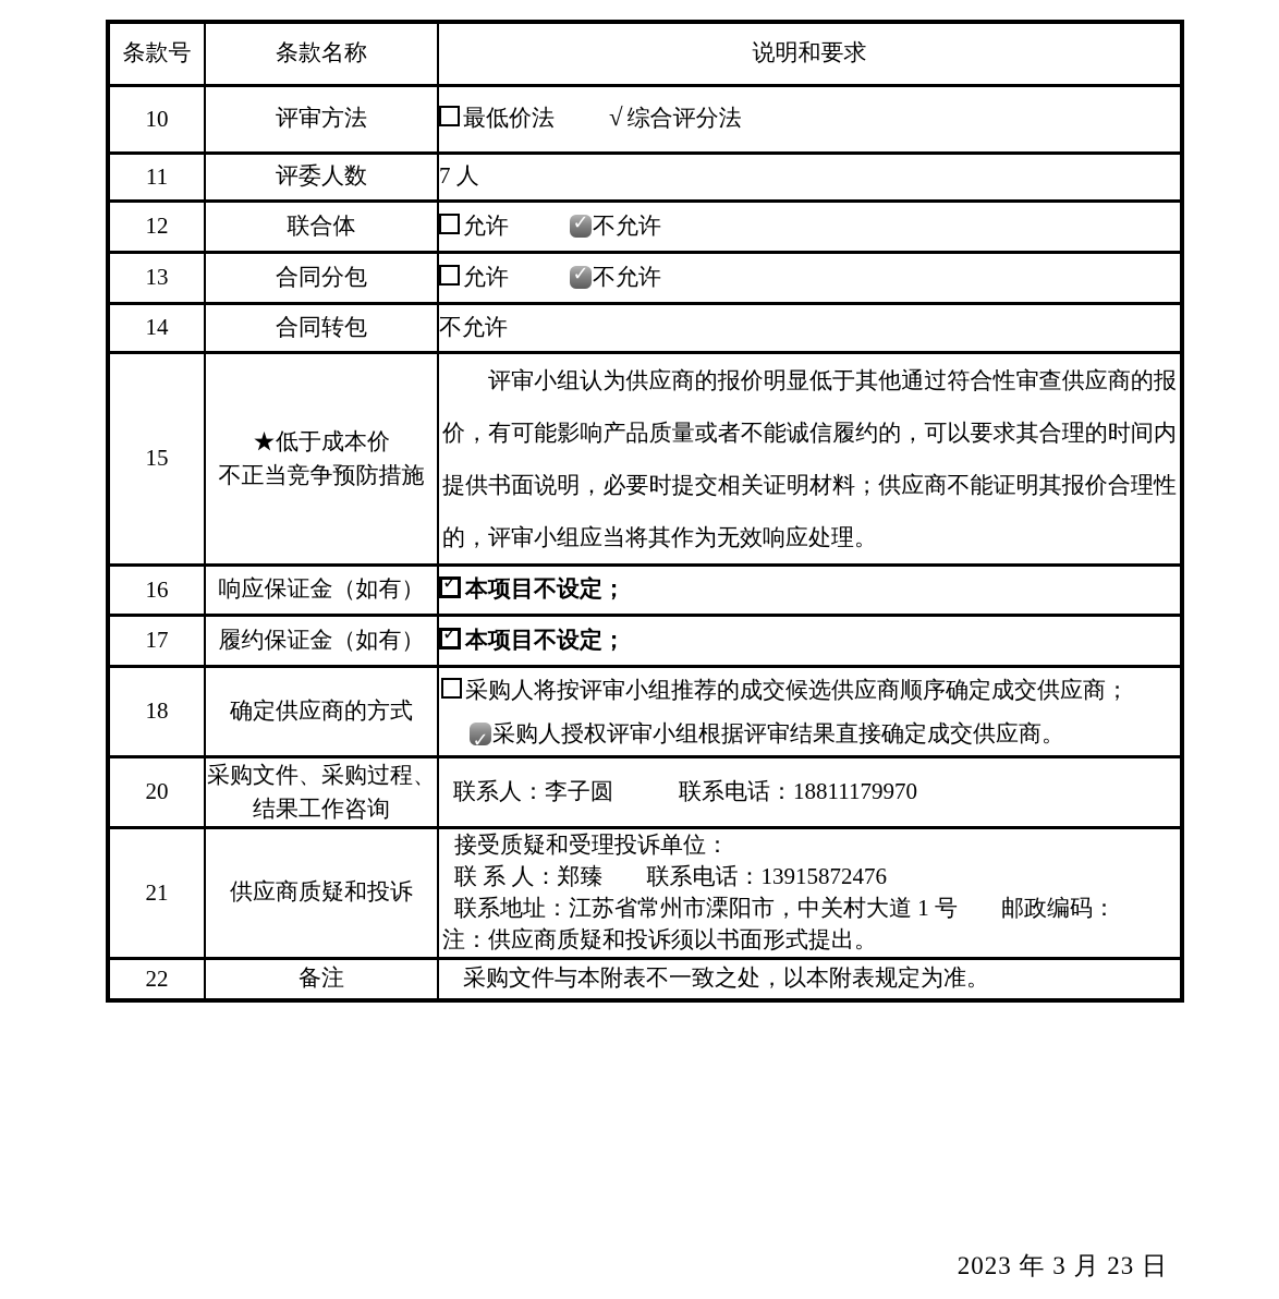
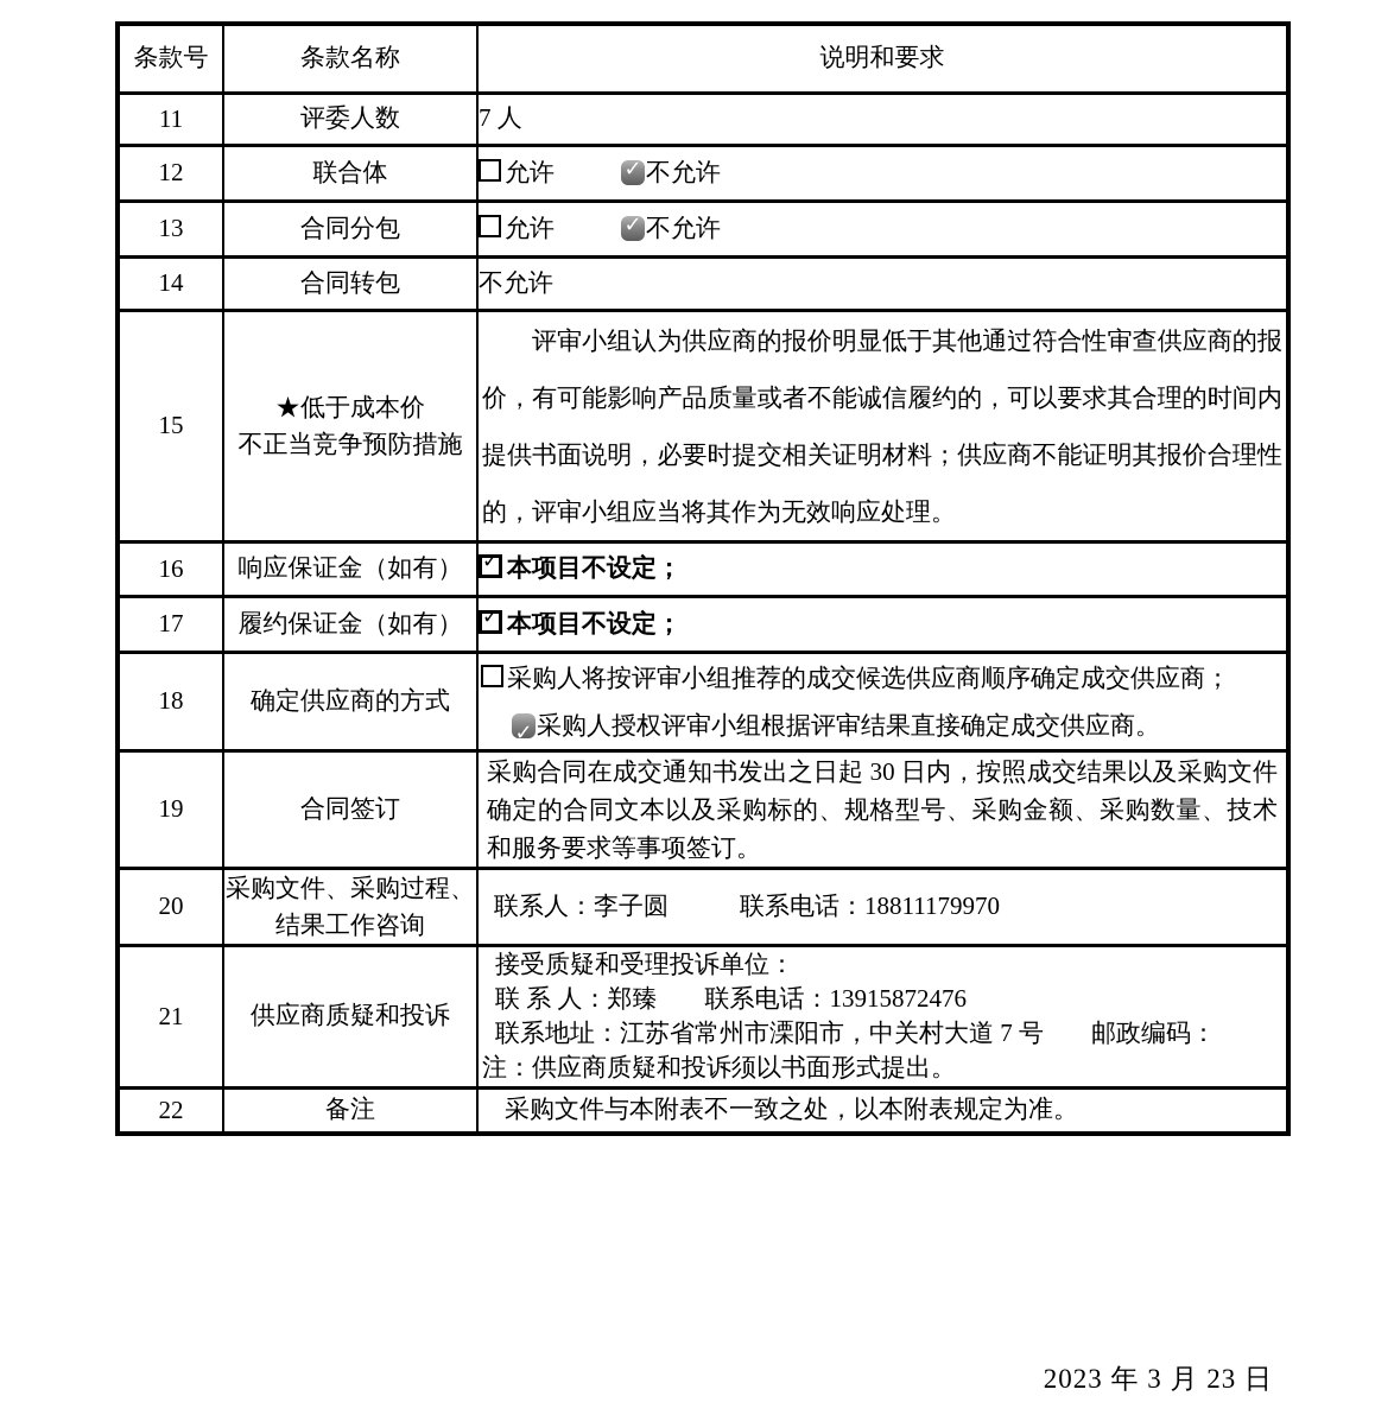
  条款号	条款名称	说明和要求
- 10	评审方法	最低价法 √ 综合评分法
  11	评委人数	7 人
  12	联合体	允许 ✓ 不允许
  13	合同分包	允许 ✓ 不允许
  14	合同转包	不允许
  15	★低于成本价 不正当竞争预防措施	评审小组认为供应商的报价明显低于其他通过符合性审查供应商的报 价，有可能影响产品质量或者不能诚信履约的，可以要求其合理的时间内 提供书面说明，必要时提交相关证明材料；供应商不能证明其报价合理性 的，评审小组应当将其作为无效响应处理。
  16	响应保证金（如有）	✓ 本项目不设定；
  17	履约保证金（如有）	✓ 本项目不设定；
  18	确定供应商的方式	采购人将按评审小组推荐的成交候选供应商顺序确定成交供应商； ✓ 采购人授权评审小组根据评审结果直接确定成交供应商。
+ 19	合同签订	采购合同在成交通知书发出之日起 30 日内，按照成交结果以及采购文件 确定的合同文本以及采购标的、规格型号、采购金额、采购数量、技术 和服务要求等事项签订。
  20	采购文件、采购过程、 结果工作咨询	联系人：李子圆 联系电话：18811179970
- 21	供应商质疑和投诉	接受质疑和受理投诉单位： 联 系 人：郑臻 联系电话：13915872476 联系地址：江苏省常州市溧阳市，中关村大道 1 号 邮政编码： 注：供应商质疑和投诉须以书面形式提出。
+ 21	供应商质疑和投诉	接受质疑和受理投诉单位： 联 系 人：郑臻 联系电话：13915872476 联系地址：江苏省常州市溧阳市，中关村大道 7 号 邮政编码： 注：供应商质疑和投诉须以书面形式提出。
  22	备注	采购文件与本附表不一致之处，以本附表规定为准。
  2023 年 3 月 23 日
